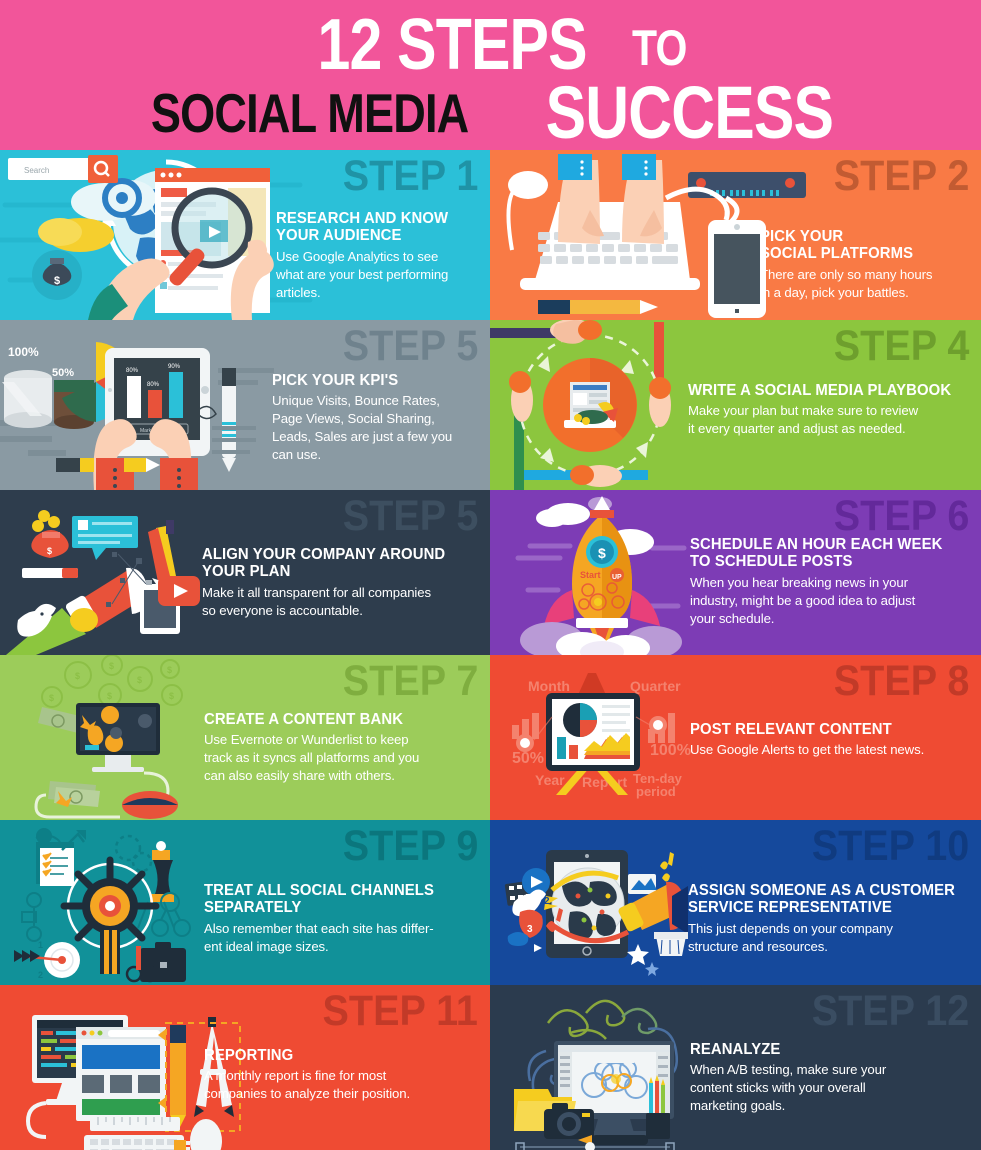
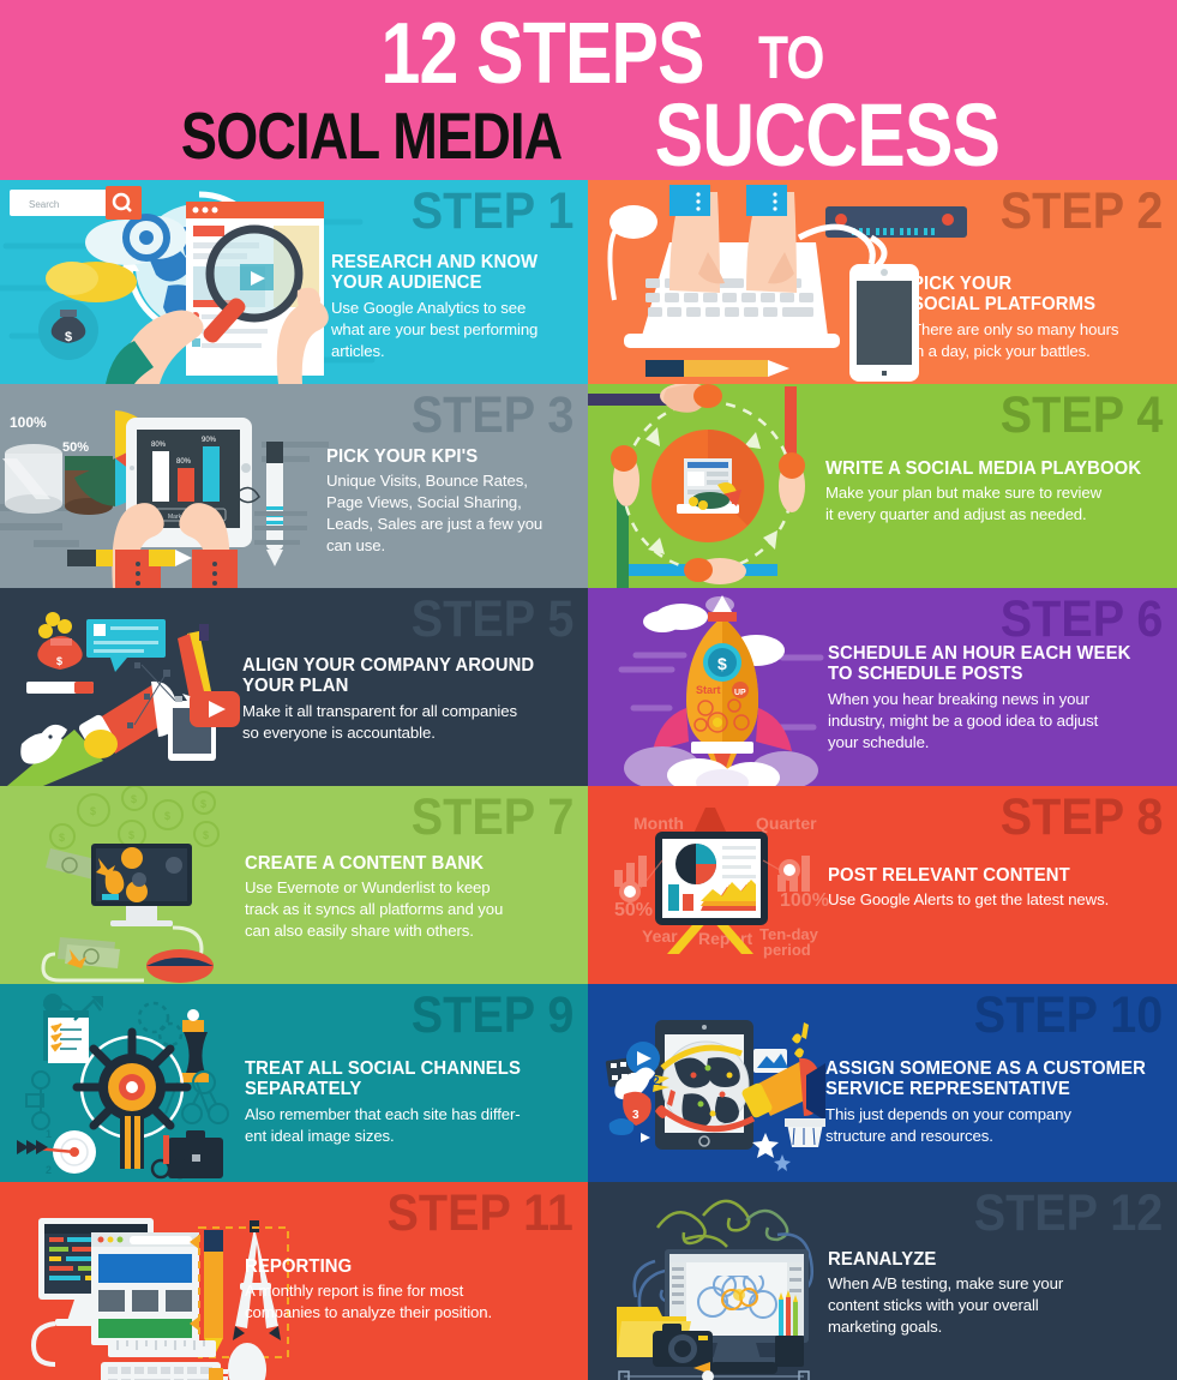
  12 STEPS TO
  SOCIAL MEDIA SUCCESS
  Search
  $
  STEP 1
  RESEARCH AND KNOW
  YOUR AUDIENCE
  Use Google Analytics to see
  what are your best performing
  articles.
  STEP 2
  PICK YOUR
  SOCIAL PLATFORMS
  There are only so many hours
  in a day, pick your battles.
  100%
  50%
- STEP 5
+ STEP 3
  PICK YOUR KPI'S
  Unique Visits, Bounce Rates,
  Page Views, Social Sharing,
  Leads, Sales are just a few you
  can use.
  STEP 4
  WRITE A SOCIAL MEDIA PLAYBOOK
  Make your plan but make sure to review
  it every quarter and adjust as needed.
  $
  ALIGN YOUR COMPANY AROUND
  YOUR PLAN
  Make it all transparent for all companies
  so everyone is accountable.
  $
  Start
  STEP 6
  SCHEDULE AN HOUR EACH WEEK
  TO SCHEDULE POSTS
  When you hear breaking news in your
  industry, might be a good idea to adjust
  your schedule.
  STEP 7
  CREATE A CONTENT BANK
  Use Evernote or Wunderlist to keep
  track as it syncs all platforms and you
  can also easily share with others.
  Month
  Quarter
  Year
  Reprt
  Ten-day
  period
  50%
  100%
  STEP 8
  POST RELEVANT CONTENT
  Use Google Alerts to get the latest news.
  STEP 9
  TREAT ALL SOCIAL CHANNELS
  SEPARATELY
  Also remember that each site has differ-
  ent ideal image sizes.
  2
  3
  STEP 10
  ASSIGN SOMEONE AS A CUSTOMER
  SERVICE REPRESENTATIVE
  This just depends on your company
  structure and resources.
  STEP 11
  REPORTING
  A monthly report is fine for most
  companies to analyze their position.
  REANALYZE
  When A/B testing, make sure your
  content sticks with your overall
  marketing goals.
